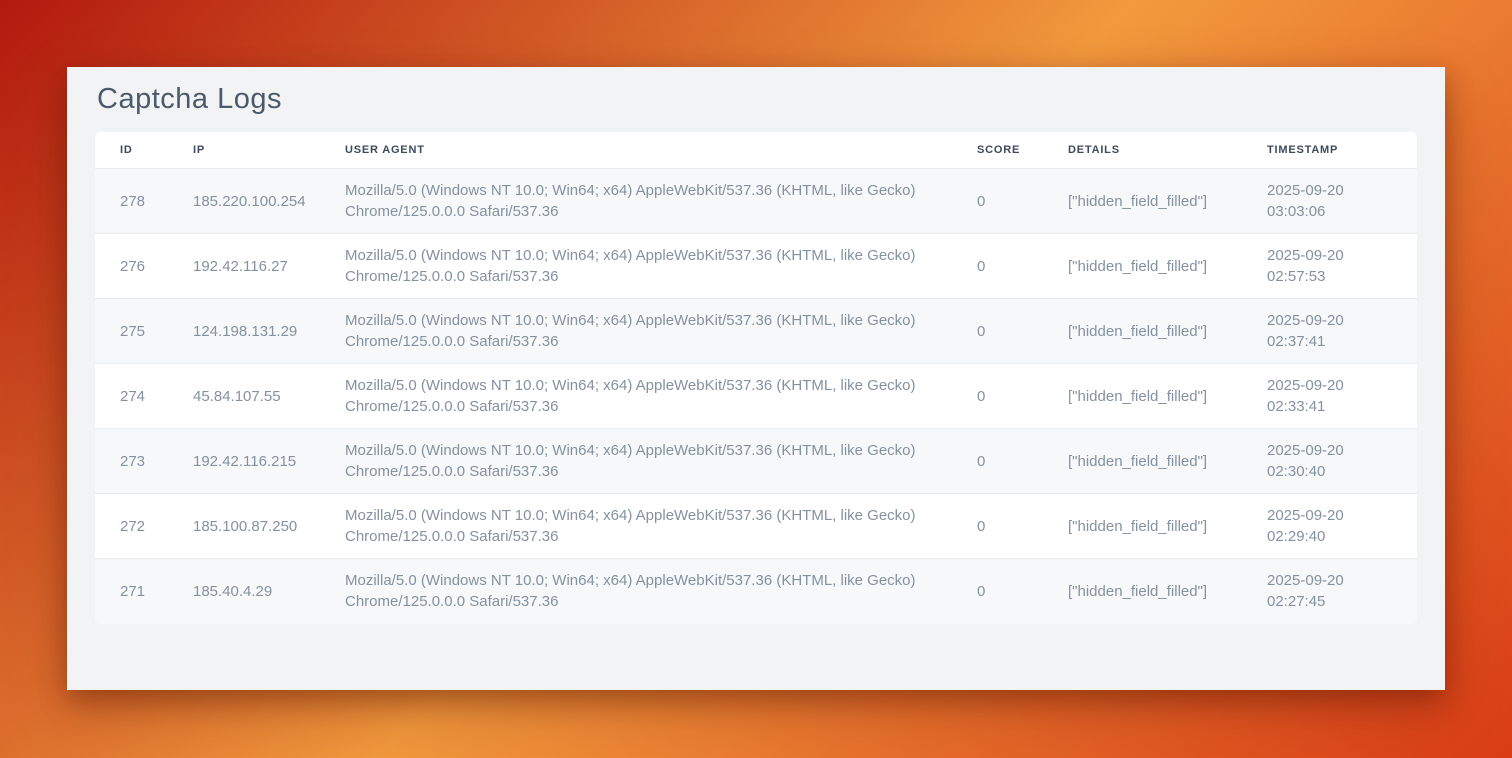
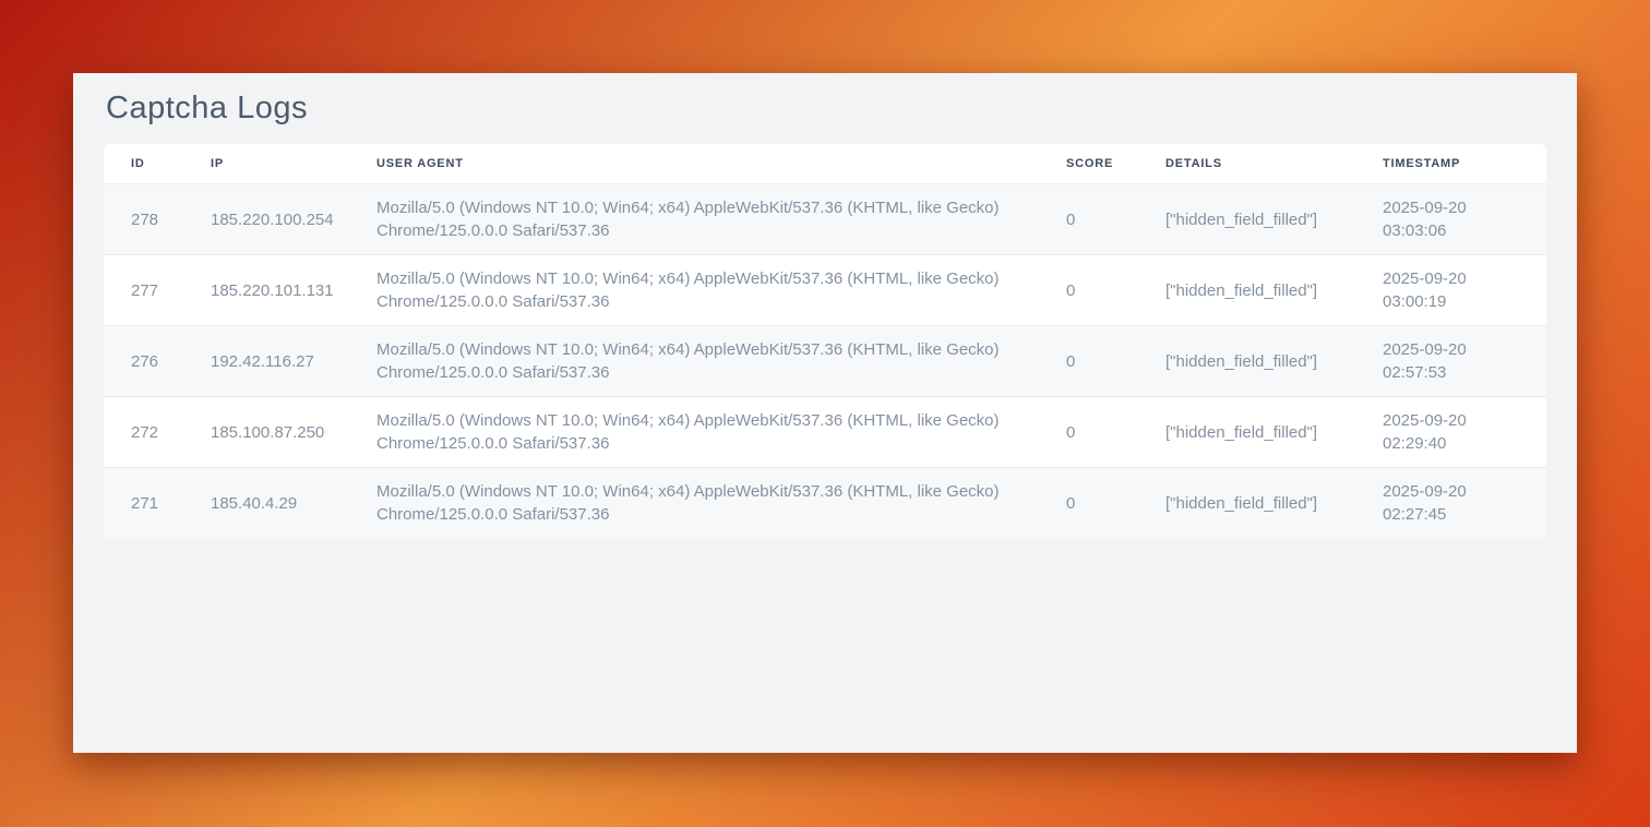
  Captcha Logs
  ID	IP	USER AGENT	SCORE	DETAILS	TIMESTAMP
  278	185.220.100.254	Mozilla/5.0 (Windows NT 10.0; Win64; x64) AppleWebKit/537.36 (KHTML, like Gecko) Chrome/125.0.0.0 Safari/537.36	0	["hidden_field_filled"]	2025-09-2003:03:06
+ 277	185.220.101.131	Mozilla/5.0 (Windows NT 10.0; Win64; x64) AppleWebKit/537.36 (KHTML, like Gecko) Chrome/125.0.0.0 Safari/537.36	0	["hidden_field_filled"]	2025-09-2003:00:19
  276	192.42.116.27	Mozilla/5.0 (Windows NT 10.0; Win64; x64) AppleWebKit/537.36 (KHTML, like Gecko) Chrome/125.0.0.0 Safari/537.36	0	["hidden_field_filled"]	2025-09-2002:57:53
- 275	124.198.131.29	Mozilla/5.0 (Windows NT 10.0; Win64; x64) AppleWebKit/537.36 (KHTML, like Gecko) Chrome/125.0.0.0 Safari/537.36	0	["hidden_field_filled"]	2025-09-2002:37:41
- 274	45.84.107.55	Mozilla/5.0 (Windows NT 10.0; Win64; x64) AppleWebKit/537.36 (KHTML, like Gecko) Chrome/125.0.0.0 Safari/537.36	0	["hidden_field_filled"]	2025-09-2002:33:41
- 273	192.42.116.215	Mozilla/5.0 (Windows NT 10.0; Win64; x64) AppleWebKit/537.36 (KHTML, like Gecko) Chrome/125.0.0.0 Safari/537.36	0	["hidden_field_filled"]	2025-09-2002:30:40
  272	185.100.87.250	Mozilla/5.0 (Windows NT 10.0; Win64; x64) AppleWebKit/537.36 (KHTML, like Gecko) Chrome/125.0.0.0 Safari/537.36	0	["hidden_field_filled"]	2025-09-2002:29:40
  271	185.40.4.29	Mozilla/5.0 (Windows NT 10.0; Win64; x64) AppleWebKit/537.36 (KHTML, like Gecko) Chrome/125.0.0.0 Safari/537.36	0	["hidden_field_filled"]	2025-09-2002:27:45
